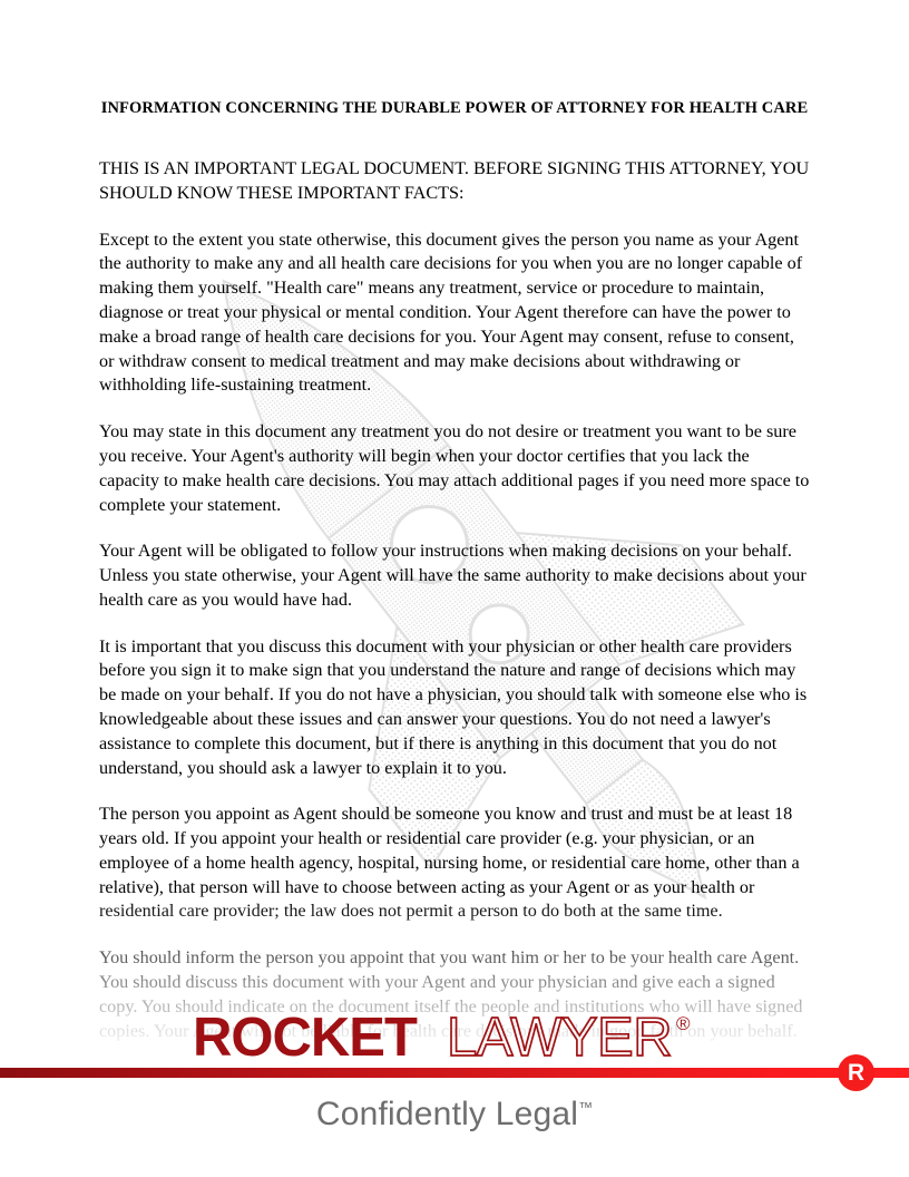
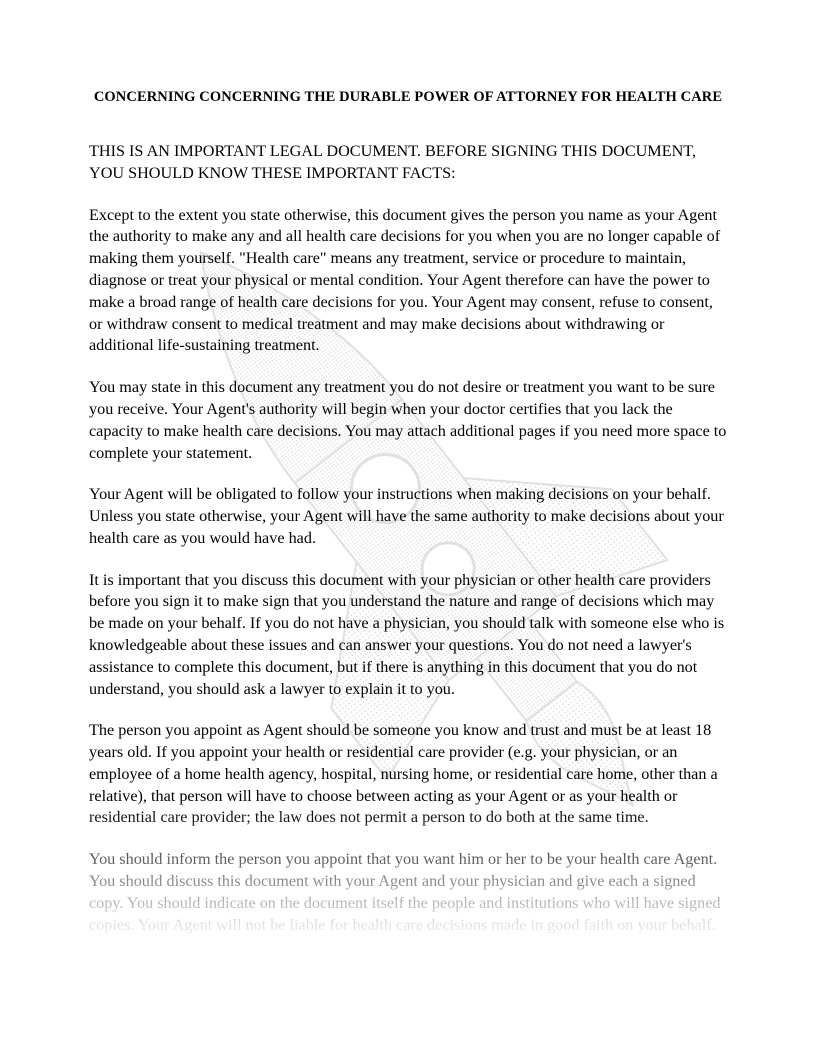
- INFORMATION CONCERNING THE DURABLE POWER OF ATTORNEY FOR HEALTH CARE
+ CONCERNING CONCERNING THE DURABLE POWER OF ATTORNEY FOR HEALTH CARE
- THIS IS AN IMPORTANT LEGAL DOCUMENT. BEFORE SIGNING THIS ATTORNEY, YOU SHOULD KNOW THESE IMPORTANT FACTS:
+ THIS IS AN IMPORTANT LEGAL DOCUMENT. BEFORE SIGNING THIS DOCUMENT, YOU SHOULD KNOW THESE IMPORTANT FACTS:
- Except to the extent you state otherwise, this document gives the person you name as your Agent the authority to make any and all health care decisions for you when you are no longer capable of making them yourself. "Health care" means any treatment, service or procedure to maintain, diagnose or treat your physical or mental condition. Your Agent therefore can have the power to make a broad range of health care decisions for you. Your Agent may consent, refuse to consent, or withdraw consent to medical treatment and may make decisions about withdrawing or withholding life-sustaining treatment.
+ Except to the extent you state otherwise, this document gives the person you name as your Agent the authority to make any and all health care decisions for you when you are no longer capable of making them yourself. "Health care" means any treatment, service or procedure to maintain, diagnose or treat your physical or mental condition. Your Agent therefore can have the power to make a broad range of health care decisions for you. Your Agent may consent, refuse to consent, or withdraw consent to medical treatment and may make decisions about withdrawing or additional life-sustaining treatment.
  You may state in this document any treatment you do not desire or treatment you want to be sure you receive. Your Agent's authority will begin when your doctor certifies that you lack the capacity to make health care decisions. You may attach additional pages if you need more space to complete your statement.
  Your Agent will be obligated to follow your instructions when making decisions on your behalf. Unless you state otherwise, your Agent will have the same authority to make decisions about your health care as you would have had.
  It is important that you discuss this document with your physician or other health care providers before you sign it to make sign that you understand the nature and range of decisions which may be made on your behalf. If you do not have a physician, you should talk with someone else who is knowledgeable about these issues and can answer your questions. You do not need a lawyer's assistance to complete this document, but if there is anything in this document that you do not understand, you should ask a lawyer to explain it to you.
  The person you appoint as Agent should be someone you know and trust and must be at least 18 years old. If you appoint your health or residential care provider (e.g. your physician, or an employee of a home health agency, hospital, nursing home, or residential care home, other than a relative), that person will have to choose between acting as your Agent or as your health or
- ROCKET
- LAWYER
- ®
- R
- Confidently Legal™
